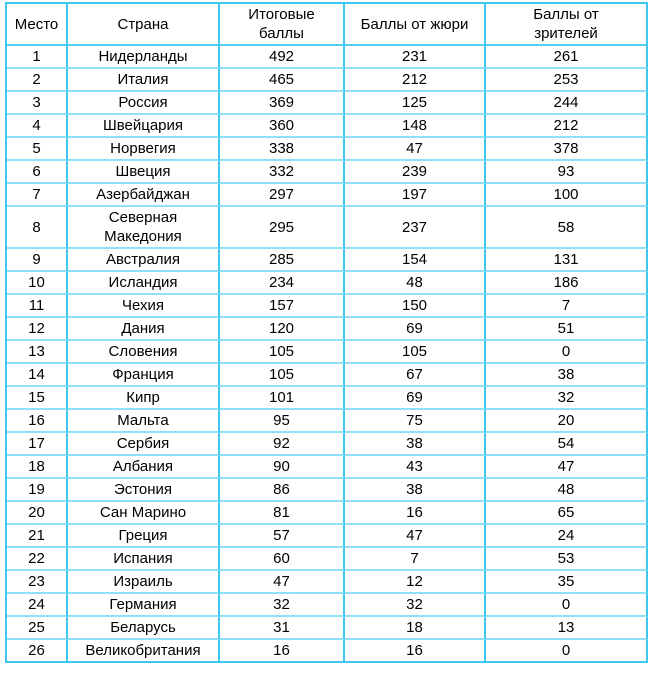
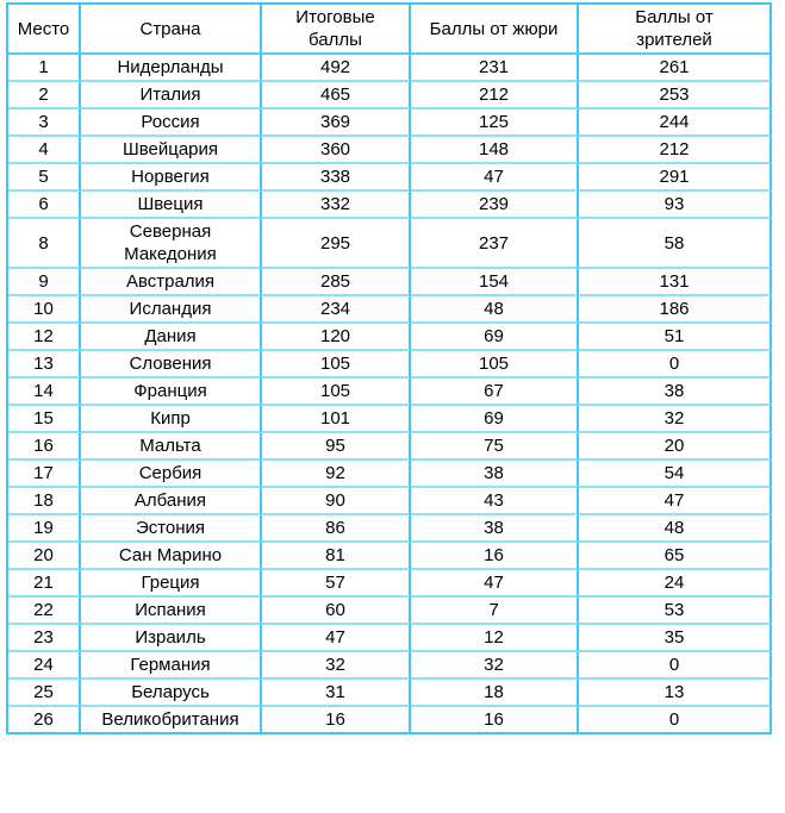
  Место	Страна	Итоговые баллы	Баллы от жюри	Баллы от зрителей
  1	Нидерланды	492	231	261
  2	Италия	465	212	253
  3	Россия	369	125	244
  4	Швейцария	360	148	212
- 5	Норвегия	338	47	378
+ 5	Норвегия	338	47	291
  6	Швеция	332	239	93
- 7	Азербайджан	297	197	100
  8	Северная Македония	295	237	58
  9	Австралия	285	154	131
  10	Исландия	234	48	186
- 11	Чехия	157	150	7
  12	Дания	120	69	51
  13	Словения	105	105	0
  14	Франция	105	67	38
  15	Кипр	101	69	32
  16	Мальта	95	75	20
  17	Сербия	92	38	54
  18	Албания	90	43	47
  19	Эстония	86	38	48
  20	Сан Марино	81	16	65
  21	Греция	57	47	24
  22	Испания	60	7	53
  23	Израиль	47	12	35
  24	Германия	32	32	0
  25	Беларусь	31	18	13
  26	Великобритания	16	16	0
